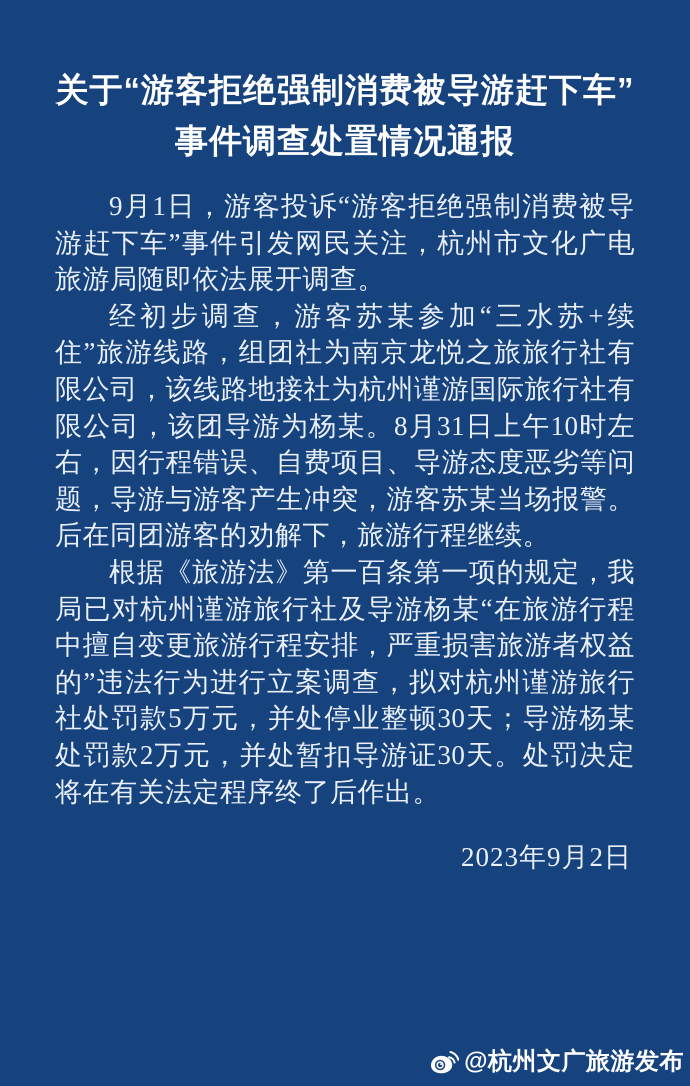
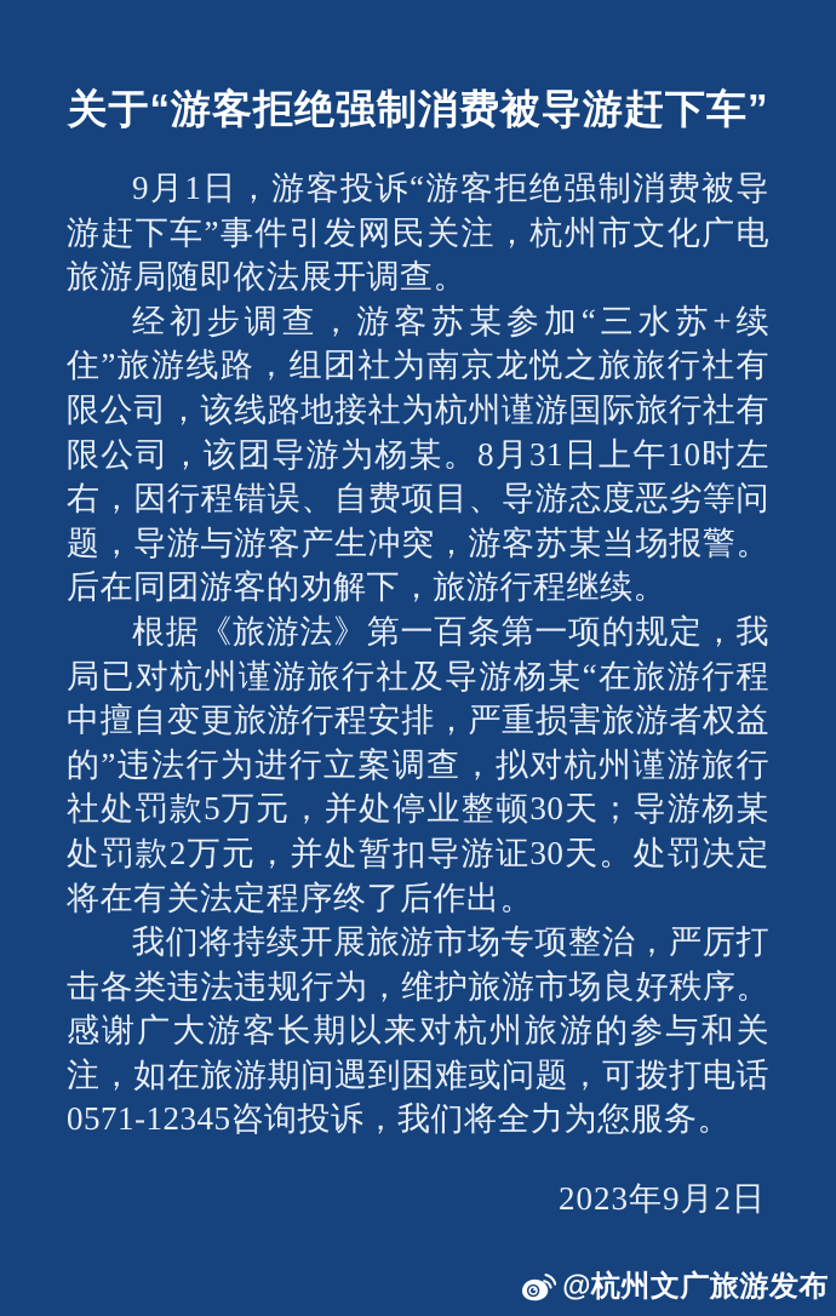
  关于“游客拒绝强制消费被导游赶下车”
- 事件调查处置情况通报
  9月1日，游客投诉“游客拒绝强制消费被导游赶下车”事件引发网民关注，杭州市文化广电旅游局随即依法展开调查。
  经初步调查，游客苏某参加“三水苏+续住”旅游线路，组团社为南京龙悦之旅旅行社有限公司，该线路地接社为杭州谨游国际旅行社有限公司，该团导游为杨某。8月31日上午10时左右，因行程错误、自费项目、导游态度恶劣等问题，导游与游客产生冲突，游客苏某当场报警。后在同团游客的劝解下，旅游行程继续。
  根据《旅游法》第一百条第一项的规定，我局已对杭州谨游旅行社及导游杨某“在旅游行程中擅自变更旅游行程安排，严重损害旅游者权益的”违法行为进行立案调查，拟对杭州谨游旅行社处罚款5万元，并处停业整顿30天；导游杨某处罚款2万元，并处暂扣导游证30天。处罚决定将在有关法定程序终了后作出。
+ 我们将持续开展旅游市场专项整治，严厉打击各类违法违规行为，维护旅游市场良好秩序。感谢广大游客长期以来对杭州旅游的参与和关注，如在旅游期间遇到困难或问题，可拨打电话0571-12345咨询投诉，我们将全力为您服务。
  2023年9月2日
  @杭州文广旅游发布
